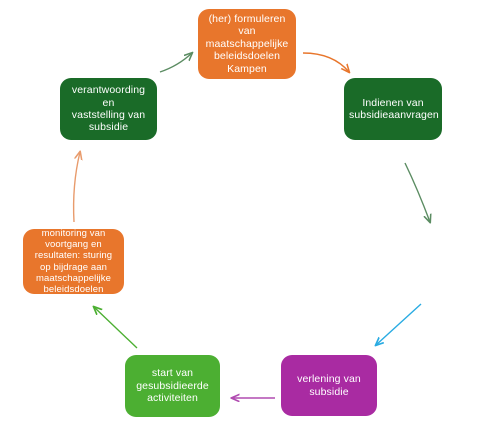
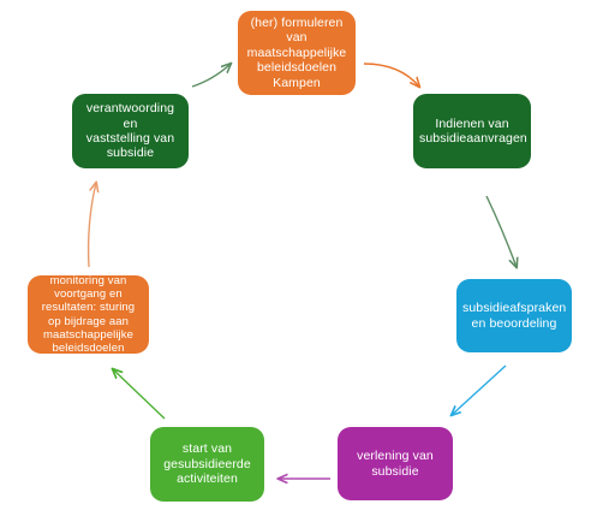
  (her) formuleren
  van
  maatschappelijke
  beleidsdoelen
  Kampen
  Indienen van
  subsidieaanvragen
+ subsidieafspraken
+ en beoordeling
  verlening van
  subsidie
  start van
  gesubsidieerde
  activiteiten
  monitoring van
  voortgang en
  resultaten: sturing
  op bijdrage aan
  maatschappelijke
  beleidsdoelen
  verantwoording en
  vaststelling van
  subsidie
